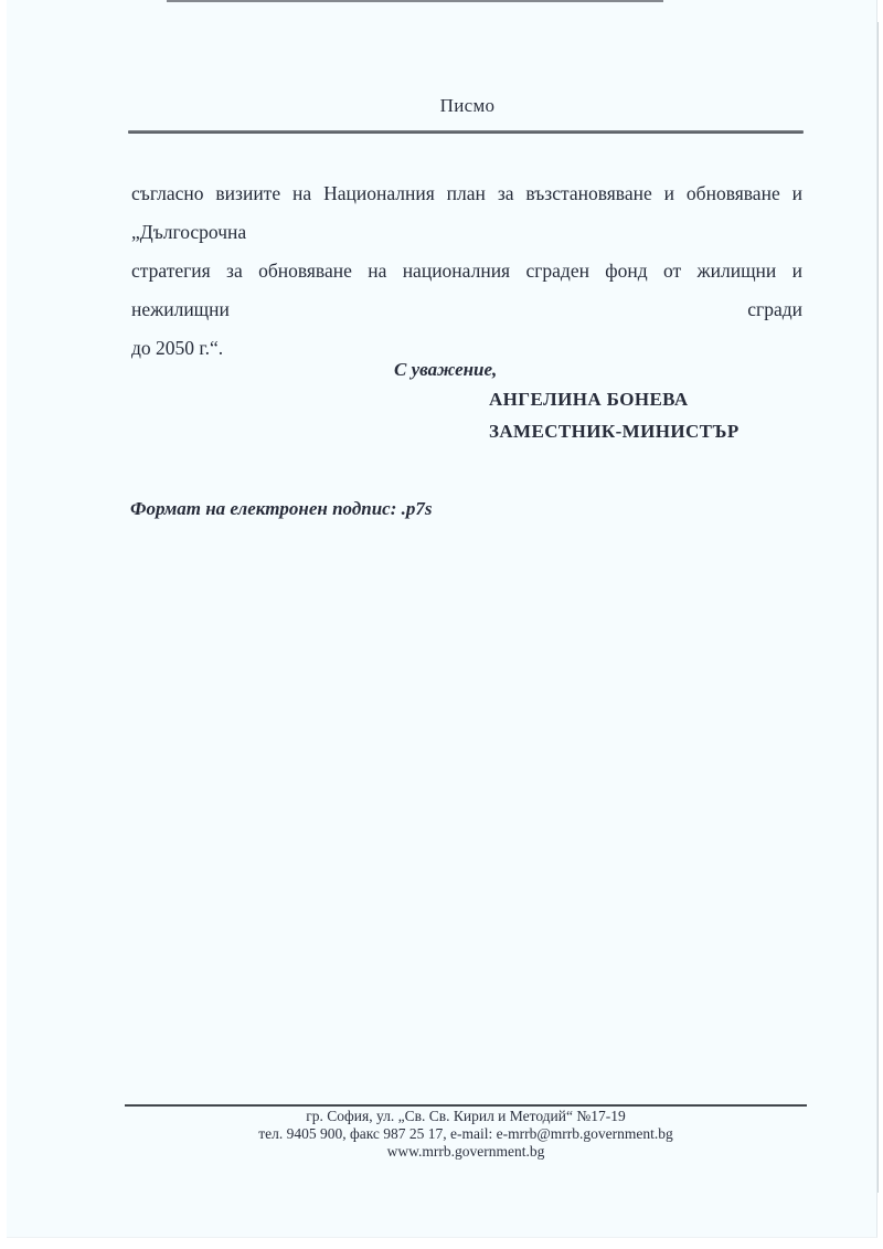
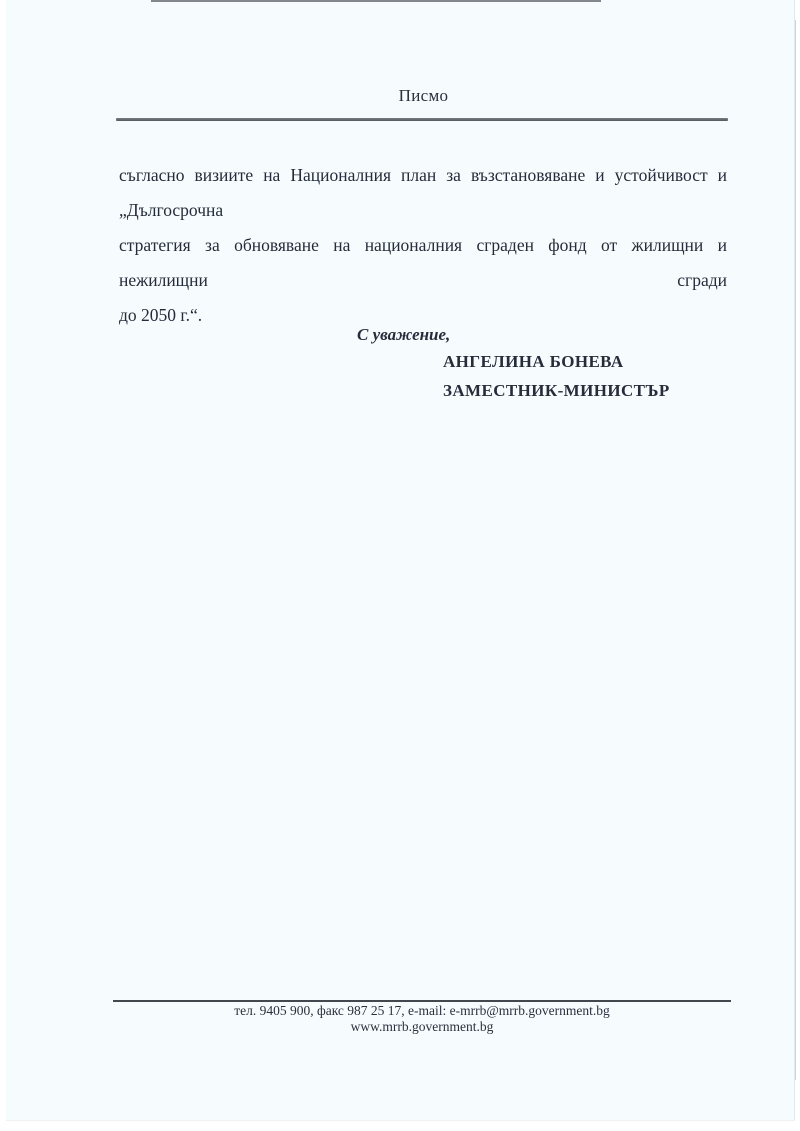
  Писмо
- съгласно визиите на Националния план за възстановяване и обновяване и „Дългосрочна
+ съгласно визиите на Националния план за възстановяване и устойчивост и „Дългосрочна
  стратегия за обновяване на националния сграден фонд от жилищни и нежилищни сгради
  до 2050 г.“.
  С уважение,
  АНГЕЛИНА БОНЕВА
  ЗАМЕСТНИК-МИНИСТЪР
- Формат на електронен подпис: .p7s
- гр. София, ул. „Св. Св. Кирил и Методий“ №17-19
  тел. 9405 900, факс 987 25 17, e-mail: e-mrrb@mrrb.government.bg
  www.mrrb.government.bg
